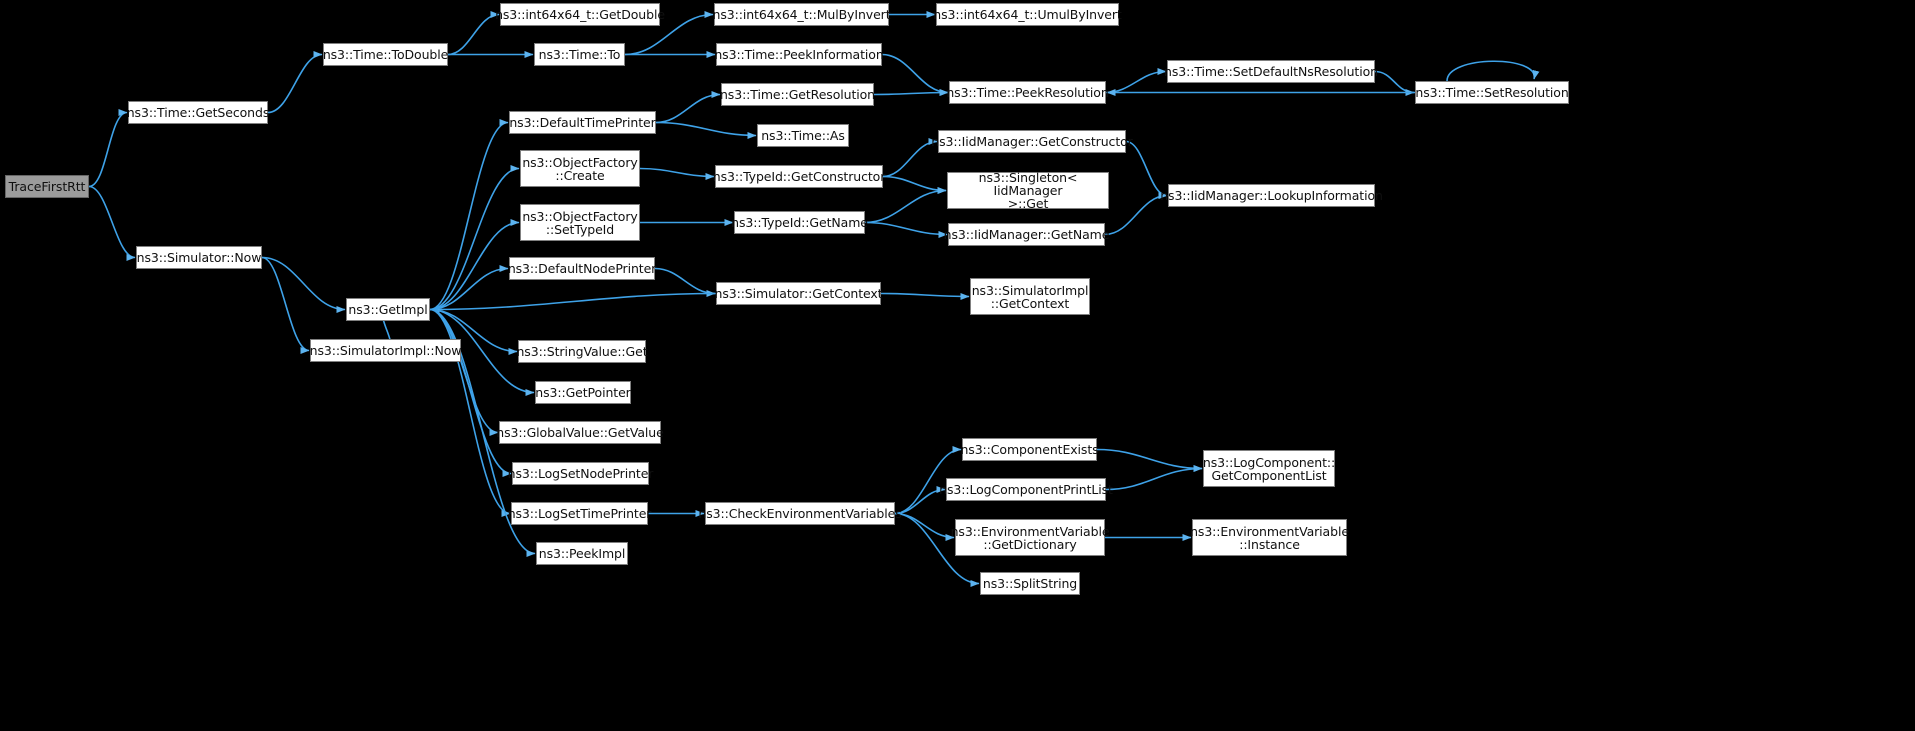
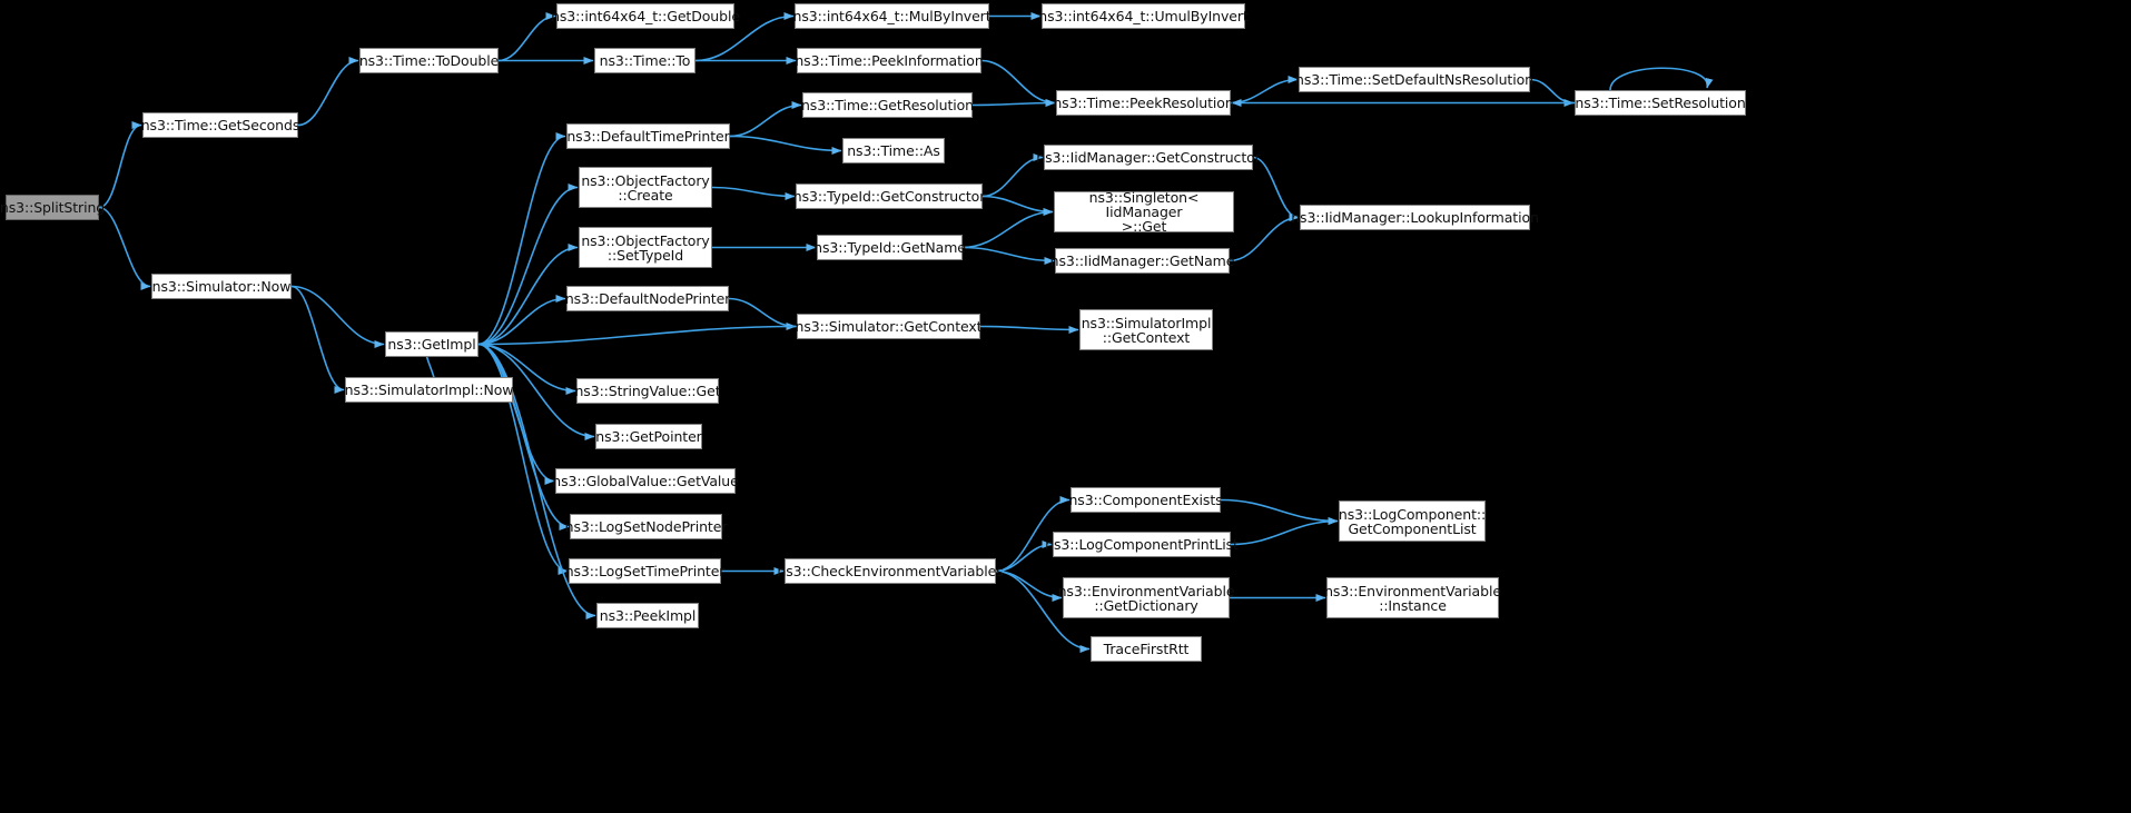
- TraceFirstRtt
+ ns3::SplitString
  ns3::Time::GetSeconds
  ns3::Simulator::Now
  ns3::Time::ToDouble
  ns3::Time::To
  ns3::int64x64_t::GetDouble
  ns3::int64x64_t::MulByInvert
  ns3::int64x64_t::UmulByInvert
  ns3::Time::PeekInformation
  ns3::Time::PeekResolution
  ns3::Time::GetResolution
  ns3::Time::SetDefaultNsResolution
  ns3::Time::SetResolution
  ns3::DefaultTimePrinter
  ns3::Time::As
  ns3::ObjectFactory
  ::Create
  ns3::TypeId::GetConstructor
  ns3::IidManager::GetConstructor
  ns3::Singleton< IidManager
  >::Get
  ns3::IidManager::LookupInformation
  ns3::ObjectFactory
  ::SetTypeId
  ns3::TypeId::GetName
  ns3::IidManager::GetName
  ns3::DefaultNodePrinter
  ns3::Simulator::GetContext
  ns3::SimulatorImpl
  ::GetContext
  ns3::GetImpl
  ns3::SimulatorImpl::Now
  ns3::StringValue::Get
  ns3::GetPointer
  ns3::GlobalValue::GetValue
  ns3::LogSetNodePrinter
  ns3::LogSetTimePrinter
  ns3::PeekImpl
  ns3::CheckEnvironmentVariables
  ns3::ComponentExists
  ns3::LogComponentPrintList
  ns3::EnvironmentVariable
  ::GetDictionary
- ns3::SplitString
+ TraceFirstRtt
  ns3::LogComponent::
  GetComponentList
  ns3::EnvironmentVariable
  ::Instance
